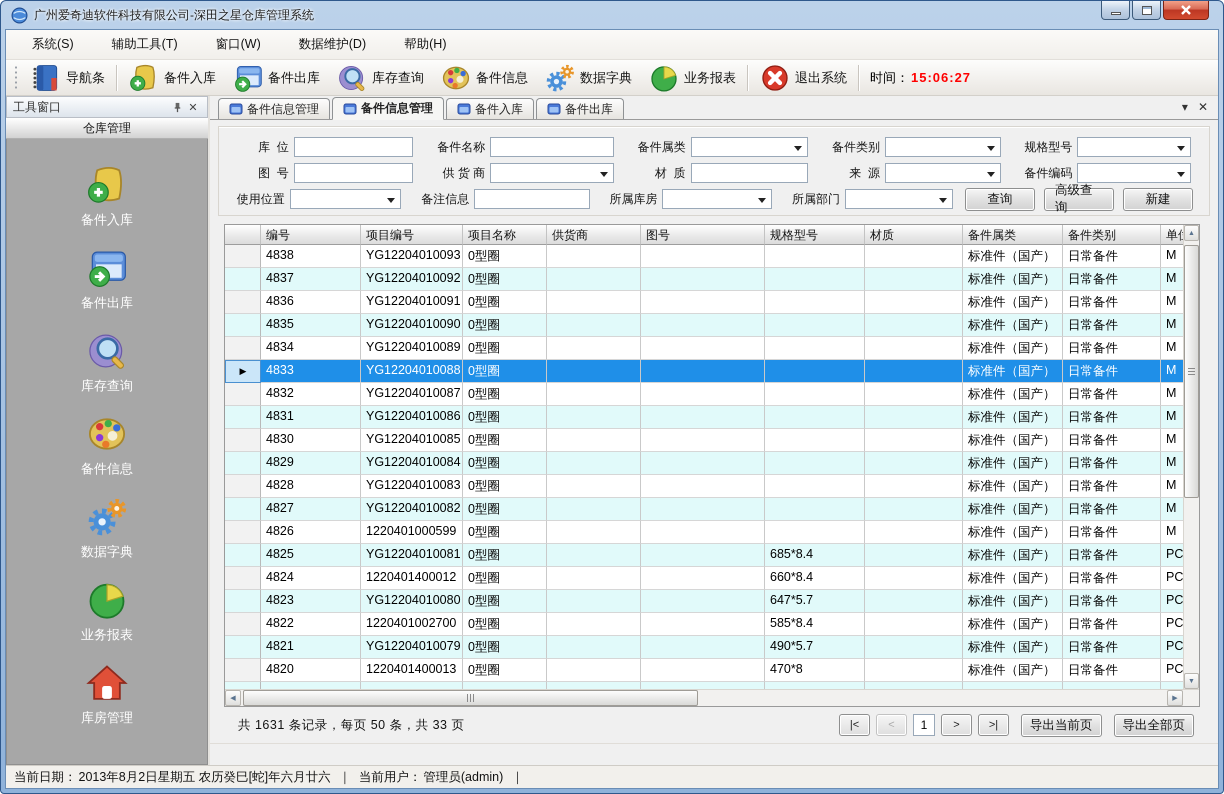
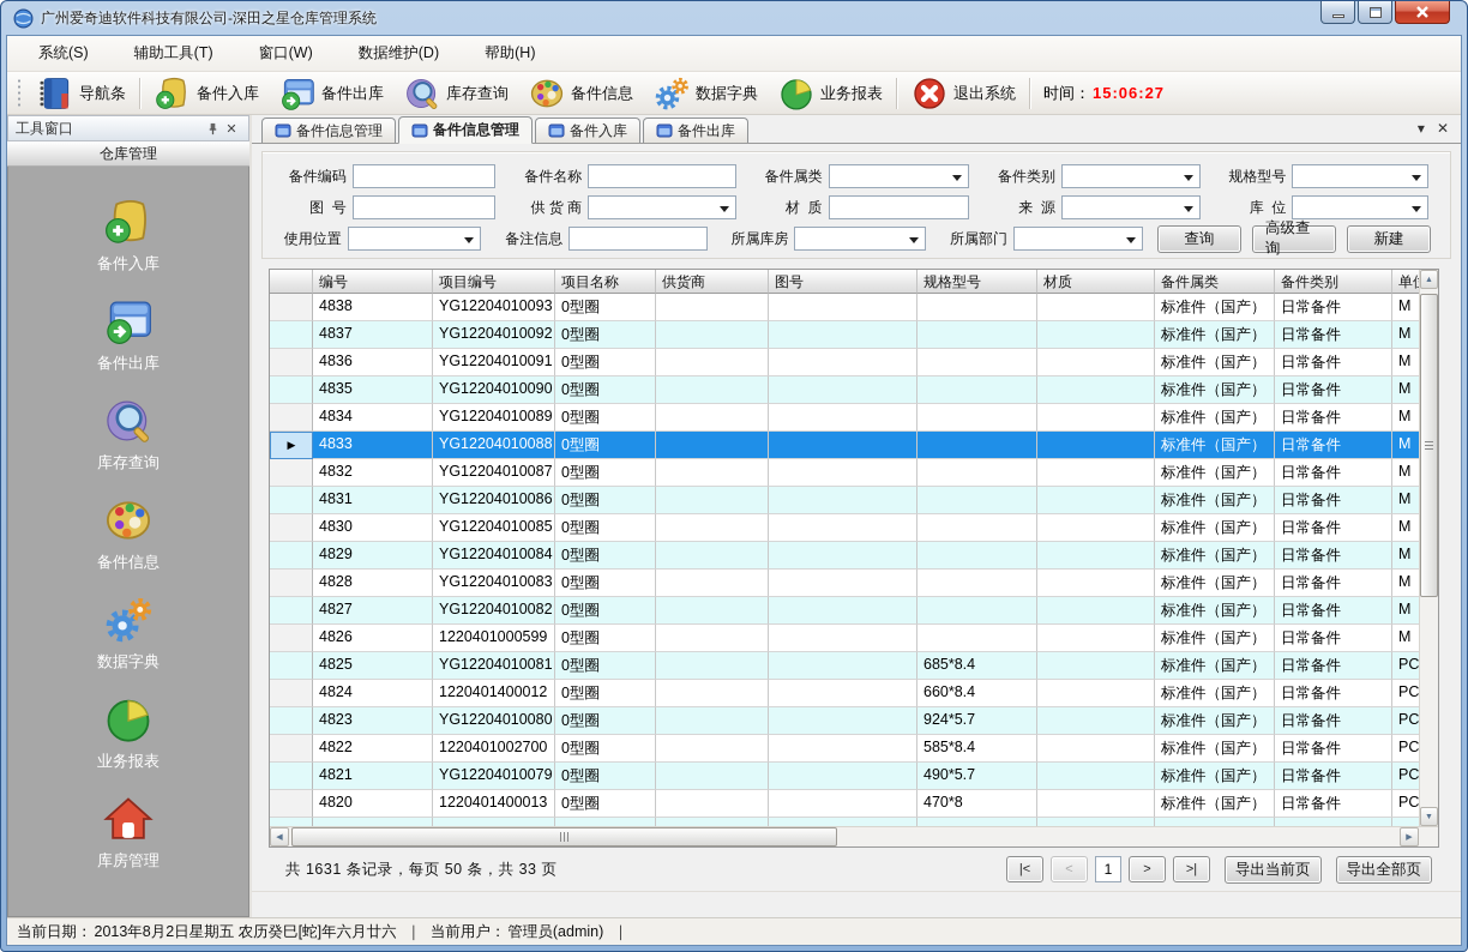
  广州爱奇迪软件科技有限公司-深田之星仓库管理系统
  系统(S)
  辅助工具(T)
  窗口(W)
  数据维护(D)
  帮助(H)
  导航条
  备件入库
  备件出库
  库存查询
  备件信息
  数据字典
  业务报表
  退出系统
  时间：
  15:06:27
  工具窗口
  ✕
  仓库管理
  备件入库
  备件出库
  库存查询
  备件信息
  数据字典
  业务报表
  库房管理
  备件信息管理
  备件信息管理
  备件入库
  备件出库
  ▾
  ✕
- 库 位
+ 备件编码
  备件名称
  备件属类
  备件类别
  规格型号
  图 号
  供 货 商
  材 质
  来 源
- 备件编码
+ 库 位
  使用位置
  备注信息
  所属库房
  所属部门
  查询
  高级查询
  新建
  编号
  项目编号
  项目名称
  供货商
  图号
  规格型号
  材质
  备件属类
  备件类别
  4838
  YG12204010093
  0型圈
  标准件（国产）
  日常备件
  M
  4837
  YG12204010092
  0型圈
  标准件（国产）
  日常备件
  M
  4836
  YG12204010091
  0型圈
  标准件（国产）
  日常备件
  M
  4835
  YG12204010090
  0型圈
  标准件（国产）
  日常备件
  M
  4834
  YG12204010089
  0型圈
  标准件（国产）
  日常备件
  M
  ▶
  4833
  YG12204010088
  0型圈
  标准件（国产）
  日常备件
  M
  4832
  YG12204010087
  0型圈
  标准件（国产）
  日常备件
  M
  4831
  YG12204010086
  0型圈
  标准件（国产）
  日常备件
  M
  4830
  YG12204010085
  0型圈
  标准件（国产）
  日常备件
  M
  4829
  YG12204010084
  0型圈
  标准件（国产）
  日常备件
  M
  4828
  YG12204010083
  0型圈
  标准件（国产）
  日常备件
  M
  4827
  YG12204010082
  0型圈
  标准件（国产）
  日常备件
  M
  4826
  1220401000599
  0型圈
  标准件（国产）
  日常备件
  M
  4825
  YG12204010081
  0型圈
  685*8.4
  标准件（国产）
  日常备件
  PC
  4824
  1220401400012
  0型圈
  660*8.4
  标准件（国产）
  日常备件
  PC
  4823
  YG12204010080
  0型圈
- 647*5.7
+ 924*5.7
  标准件（国产）
  日常备件
  PC
  4822
  1220401002700
  0型圈
  585*8.4
  标准件（国产）
  日常备件
  PC
  4821
  YG12204010079
  0型圈
  490*5.7
  标准件（国产）
  日常备件
  PC
  4820
  1220401400013
  0型圈
  470*8
  标准件（国产）
  日常备件
  PC
  共 1631 条记录，每页 50 条，共 33 页
  |<
  <
  1
  >
  >|
  导出当前页
  导出全部页
  当前日期：
  2013年8月2日星期五 农历癸巳[蛇]年六月廿六
  ｜
  当前用户：
  管理员(admin)
  ｜
